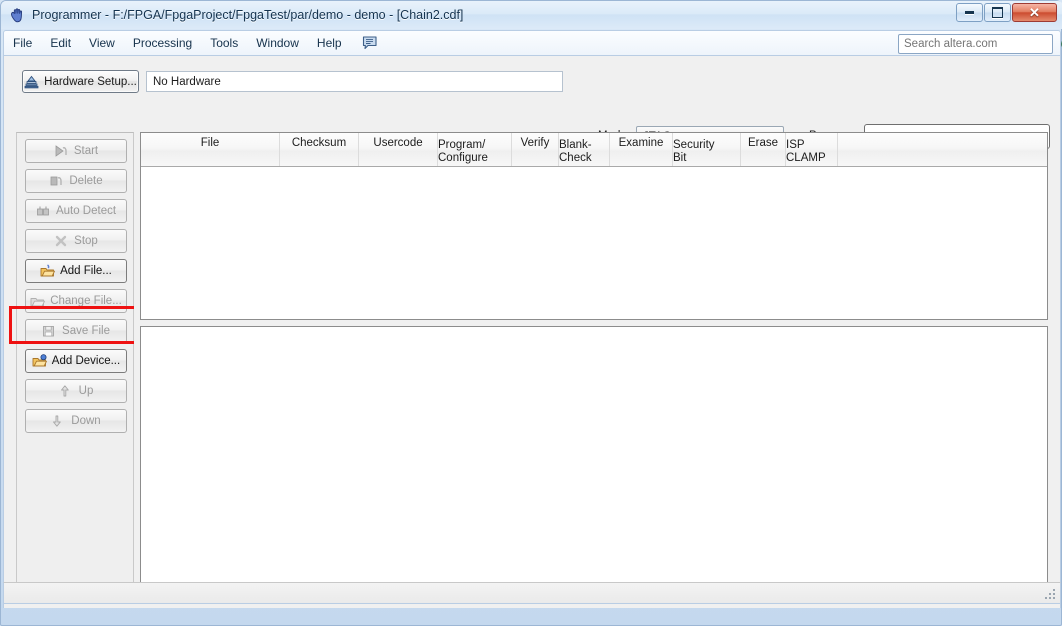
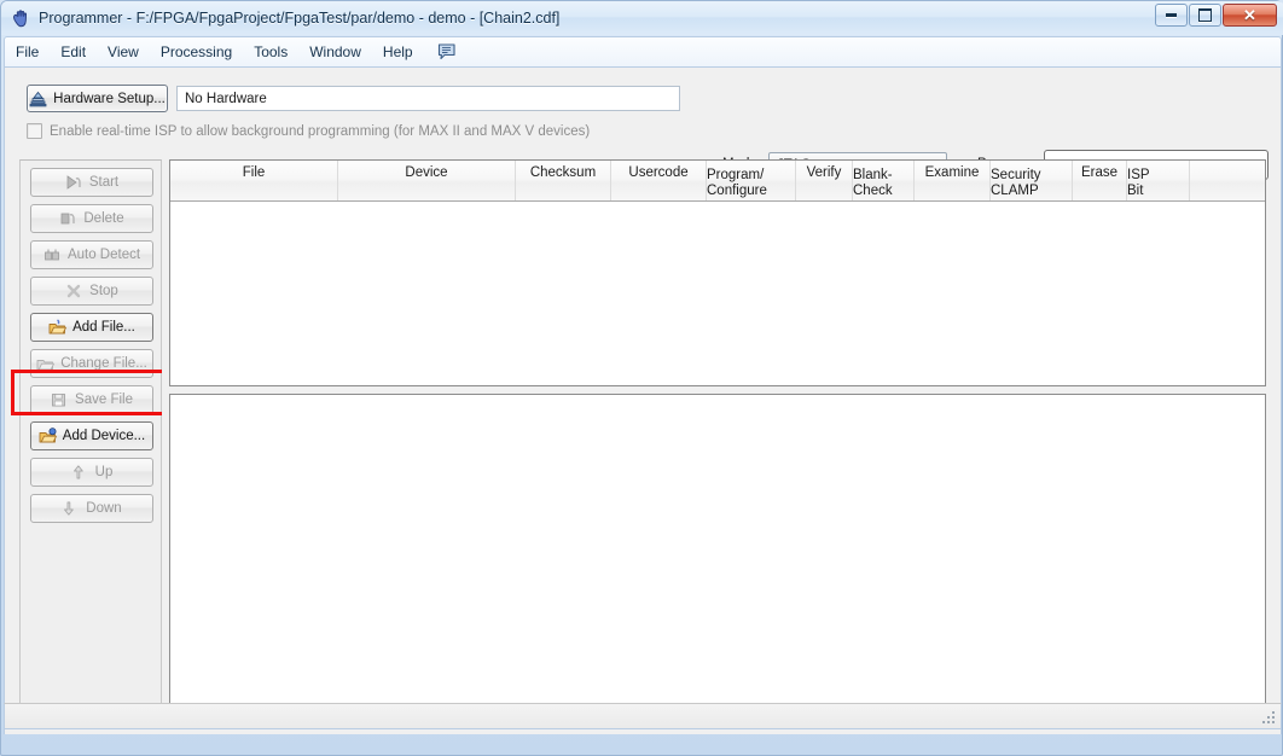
  Programmer - F:/FPGA/FpgaProject/FpgaTest/par/demo - demo - [Chain2.cdf]
  ✕
  File
  Edit
  View
  Processing
  Tools
  Window
  Help
- Search altera.com
  Hardware Setup...
  No Hardware
+ Enable real-time ISP to allow background programming (for MAX II and MAX V devices)
  Start
  Delete
  Auto Detect
  Stop
  Add File...
  Change File...
  Save File
  Add Device...
  Up
  Down
  File
+ Device
  Checksum
  Usercode
  Program/
  Configure
  Verify
  Blank-
  Check
  Examine
  Security
- Bit
+ CLAMP
  Erase
  ISP
- CLAMP
+ Bit
